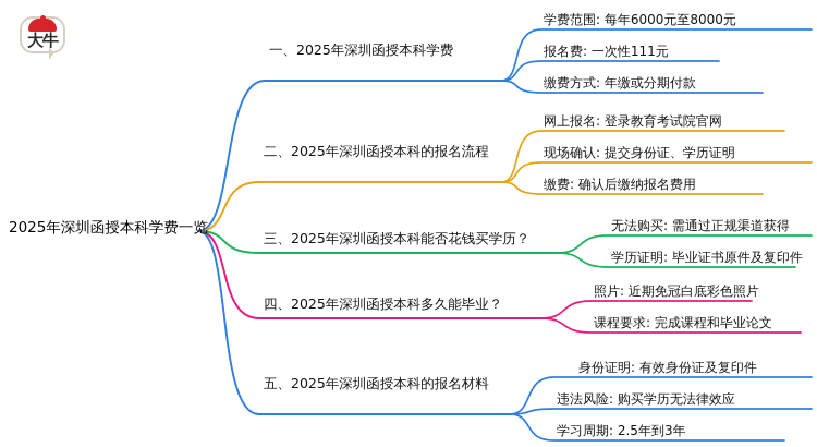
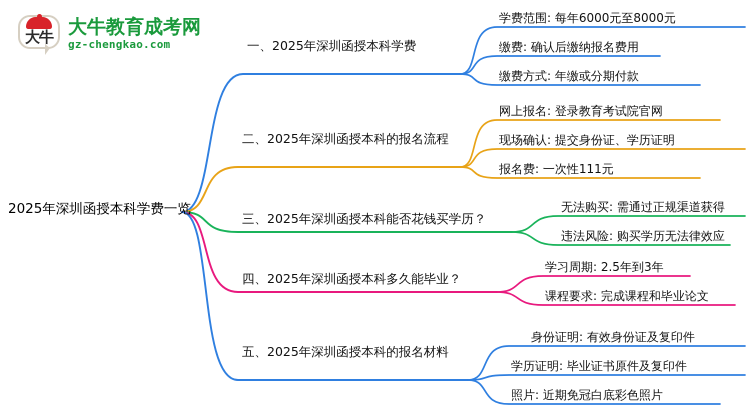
  大牛
+ 大牛教育成考网
+ gz-chengkao.com
  2025年深圳函授本科学费一览
  一、2025年深圳函授本科学费
  学费范围: 每年6000元至8000元
- 报名费: 一次性111元
+ 缴费: 确认后缴纳报名费用
  缴费方式: 年缴或分期付款
  二、2025年深圳函授本科的报名流程
  网上报名: 登录教育考试院官网
  现场确认: 提交身份证、学历证明
- 缴费: 确认后缴纳报名费用
+ 报名费: 一次性111元
  三、2025年深圳函授本科能否花钱买学历？
  无法购买: 需通过正规渠道获得
- 学历证明: 毕业证书原件及复印件
+ 违法风险: 购买学历无法律效应
  四、2025年深圳函授本科多久能毕业？
- 照片: 近期免冠白底彩色照片
+ 学习周期: 2.5年到3年
  课程要求: 完成课程和毕业论文
  五、2025年深圳函授本科的报名材料
  身份证明: 有效身份证及复印件
- 违法风险: 购买学历无法律效应
+ 学历证明: 毕业证书原件及复印件
- 学习周期: 2.5年到3年
+ 照片: 近期免冠白底彩色照片
